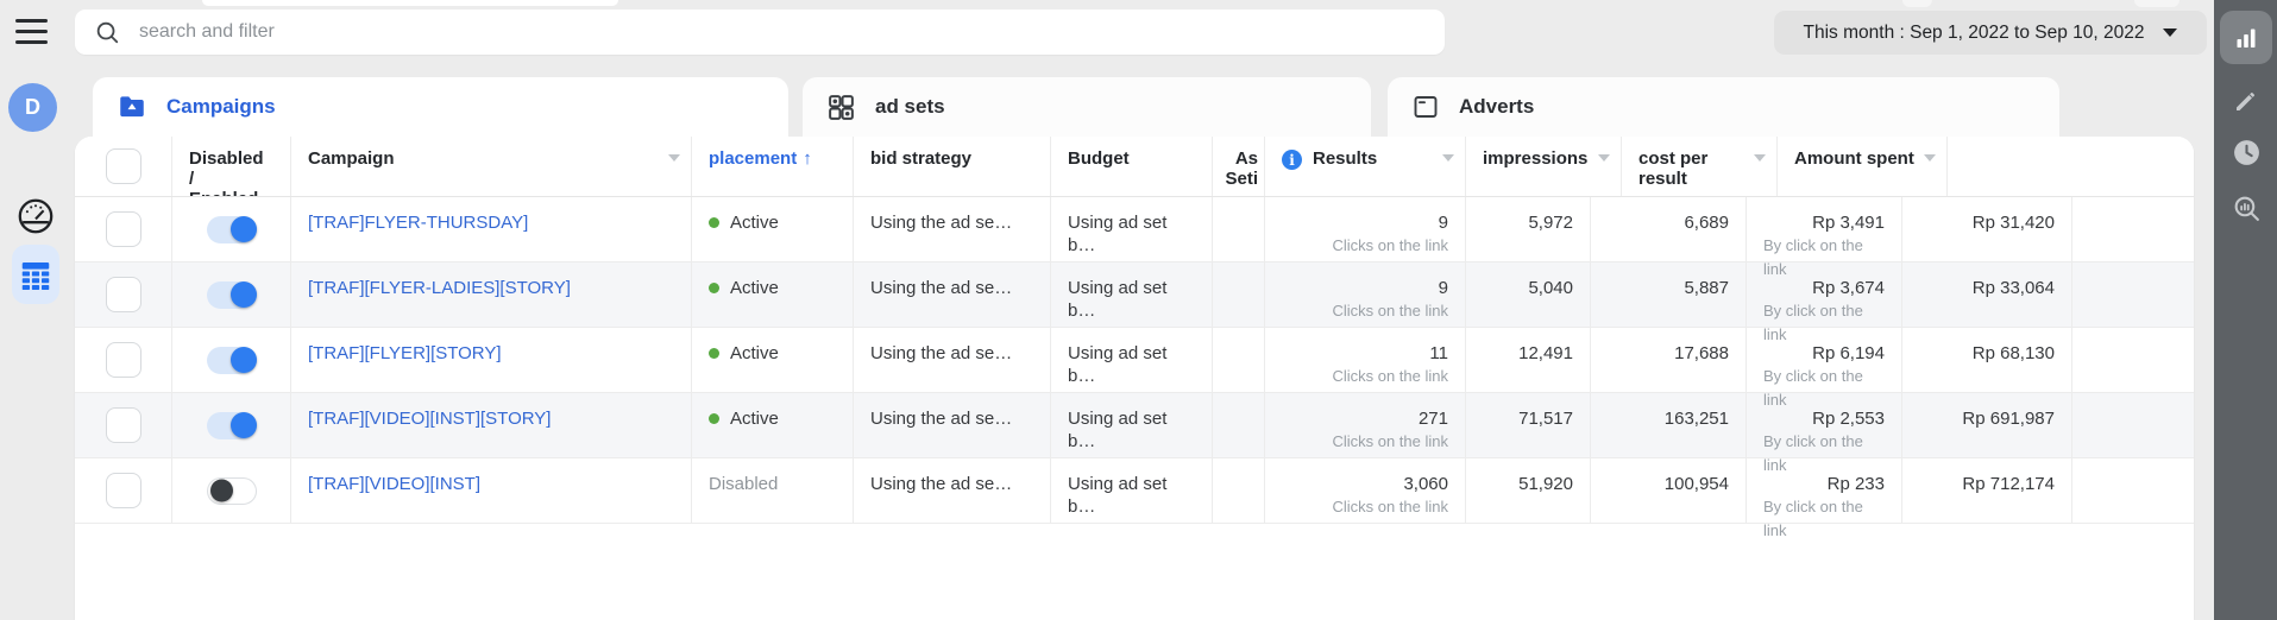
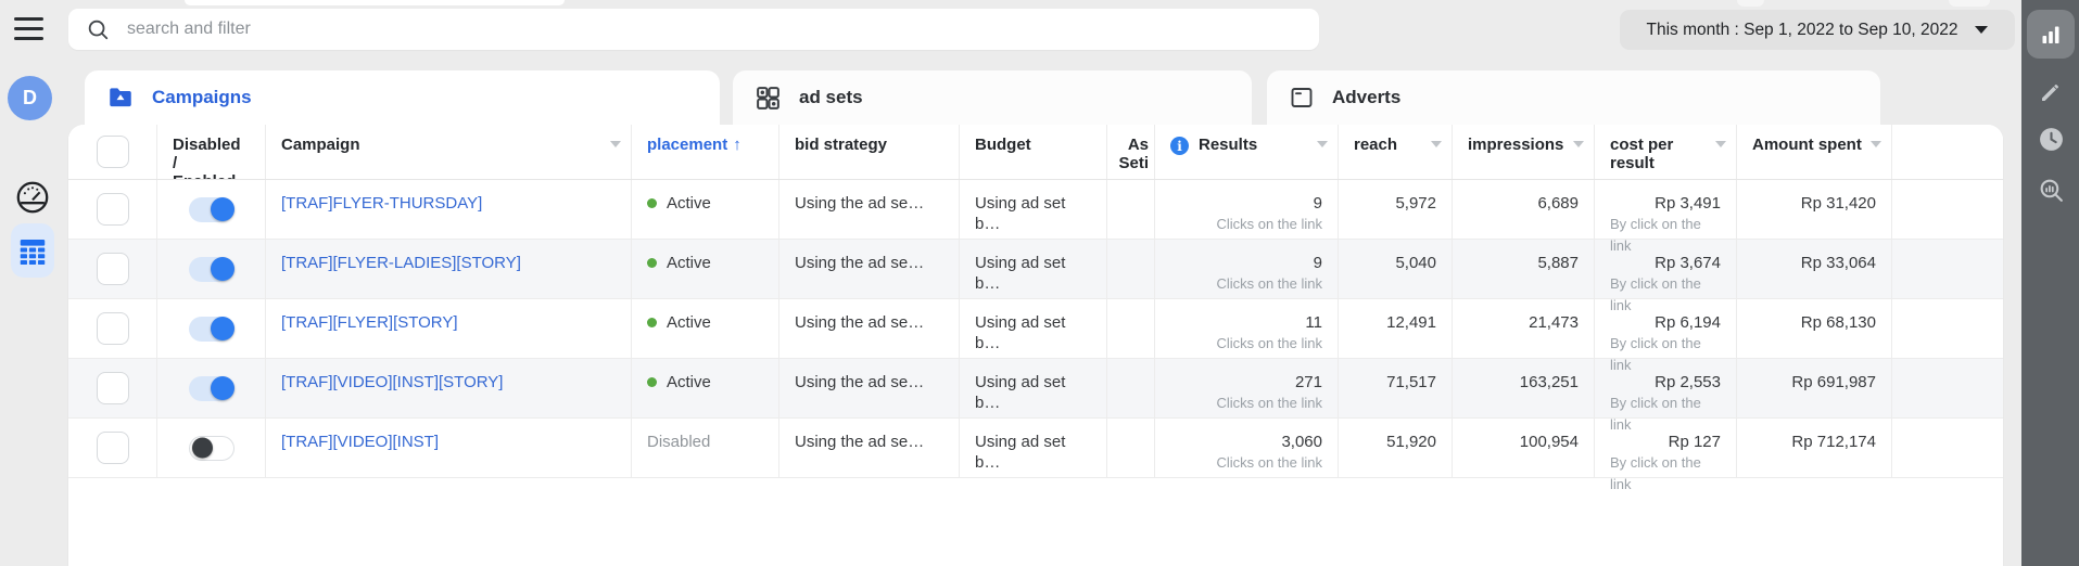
  D
  search and filter
  This month : Sep 1, 2022 to Sep 10, 2022
  Campaigns
  ad sets
  Adverts
  Campaign
  placement
  bid strategy
  Budget
  As Seti
  Results
+ reach
  impressions
  cost per result
  Amount spent
  [TRAF]FLYER-THURSDAY]
  Active
  Using the ad se…
  Using ad set b…
  9
  Clicks on the link
  5,972
  6,689
  Rp 3,491
  By click on the link
  Rp 31,420
  [TRAF][FLYER-LADIES][STORY]
  Active
  Using the ad se…
  Using ad set b…
  9
  Clicks on the link
  5,040
  5,887
  Rp 3,674
  By click on the link
  Rp 33,064
  [TRAF][FLYER][STORY]
  Active
  Using the ad se…
  Using ad set b…
  11
  Clicks on the link
  12,491
- 17,688
+ 21,473
  Rp 6,194
  By click on the link
  Rp 68,130
  [TRAF][VIDEO][INST][STORY]
  Active
  Using the ad se…
  Using ad set b…
  271
  Clicks on the link
  71,517
  163,251
  Rp 2,553
  By click on the link
  Rp 691,987
  [TRAF][VIDEO][INST]
  Disabled
  Using the ad se…
  Using ad set b…
  3,060
  Clicks on the link
  51,920
  100,954
- Rp 233
+ Rp 127
  By click on the link
  Rp 712,174
